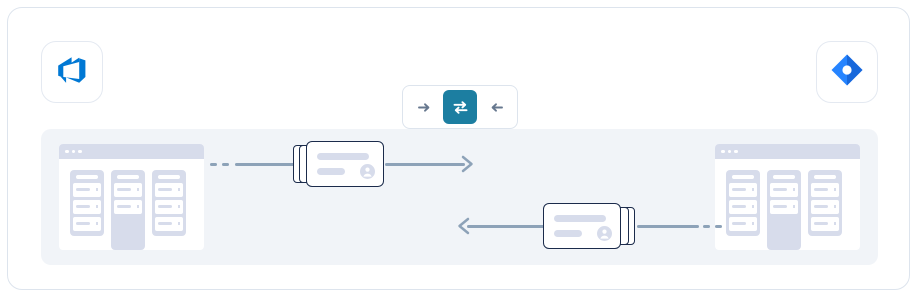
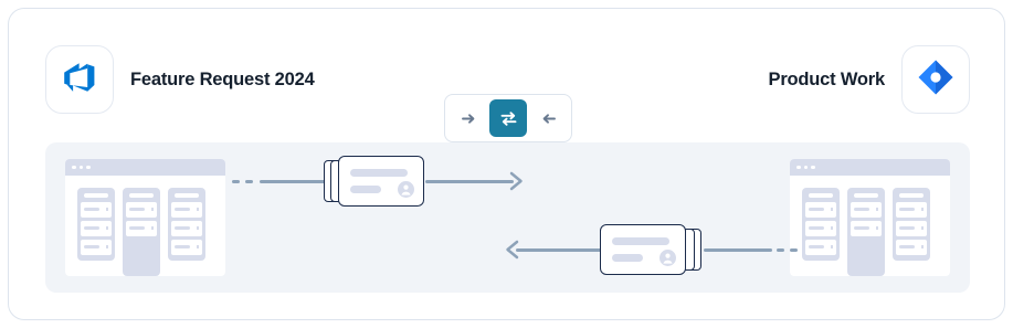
+ Feature Request 2024
+ Product Work
